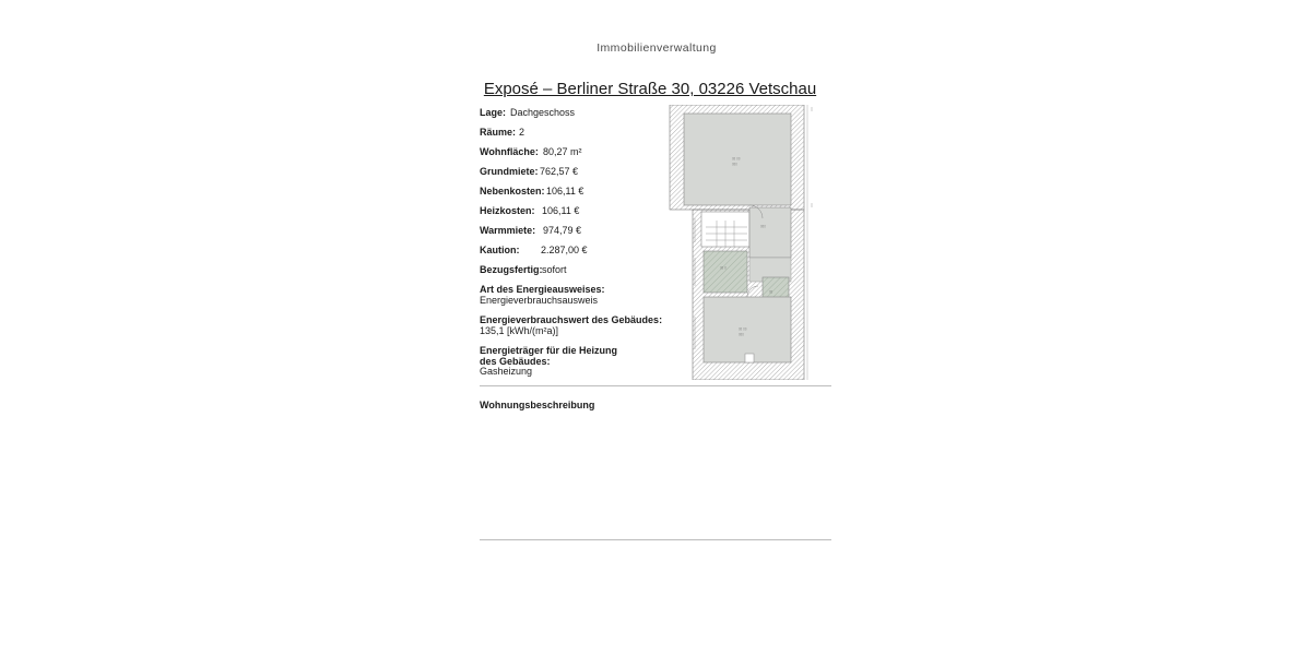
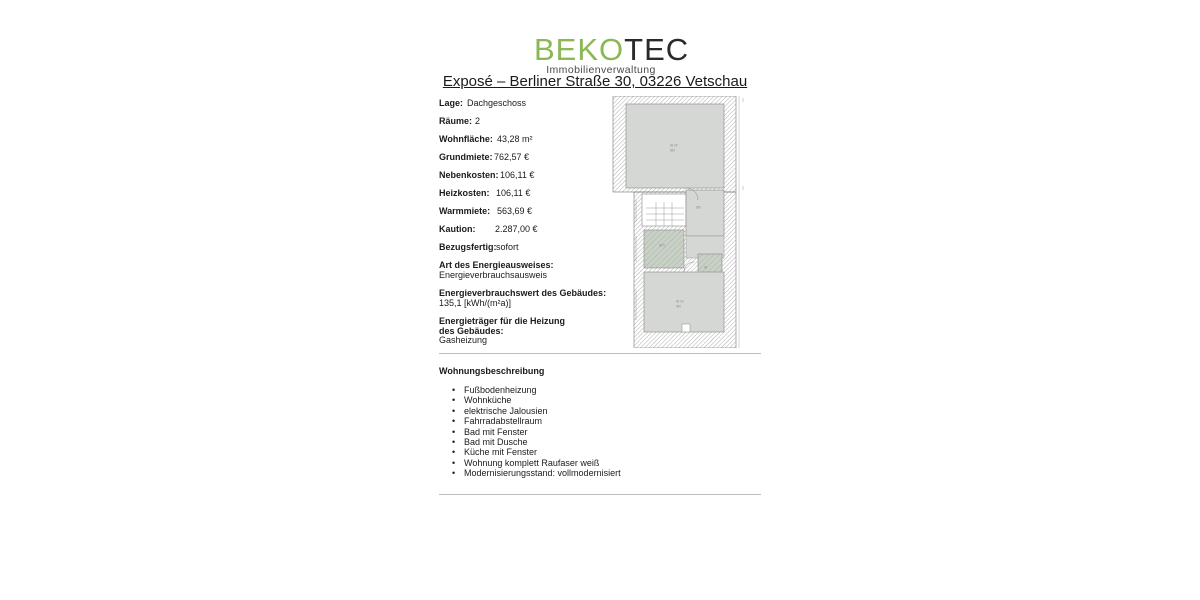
+ BEKOTEC
  Immobilienverwaltung
  Exposé – Berliner Straße 30, 03226 Vetschau
  Lage:
  Dachgeschoss
  Räume:
  2
  Wohnfläche:
- 80,27 m²
+ 43,28 m²
  Grundmiete:
  762,57 €
  Nebenkosten:
  106,11 €
  Heizkosten:
  106,11 €
  Warmmiete:
- 974,79 €
+ 563,69 €
  Kaution:
  2.287,00 €
  Bezugsfertig:
  sofort
  Art des Energieausweises:
  Energieverbrauchsausweis
  Energieverbrauchswert des Gebäudes:
  135,1 [kWh/(m²a)]
  Energieträger für die Heizung
  des Gebäudes:
  Gasheizung
  Wohnungsbeschreibung
+ Fußbodenheizung
+ Wohnküche
+ elektrische Jalousien
+ Fahrradabstellraum
+ Bad mit Fenster
+ Bad mit Dusche
+ Küche mit Fenster
+ Wohnung komplett Raufaser weiß
+ Modernisierungsstand: vollmodernisiert
